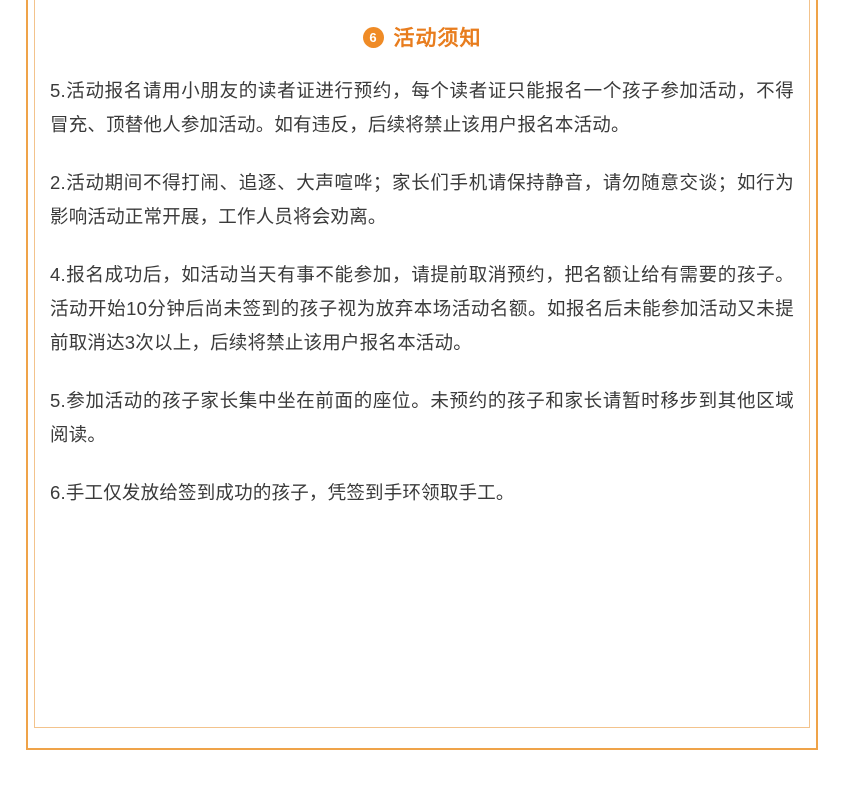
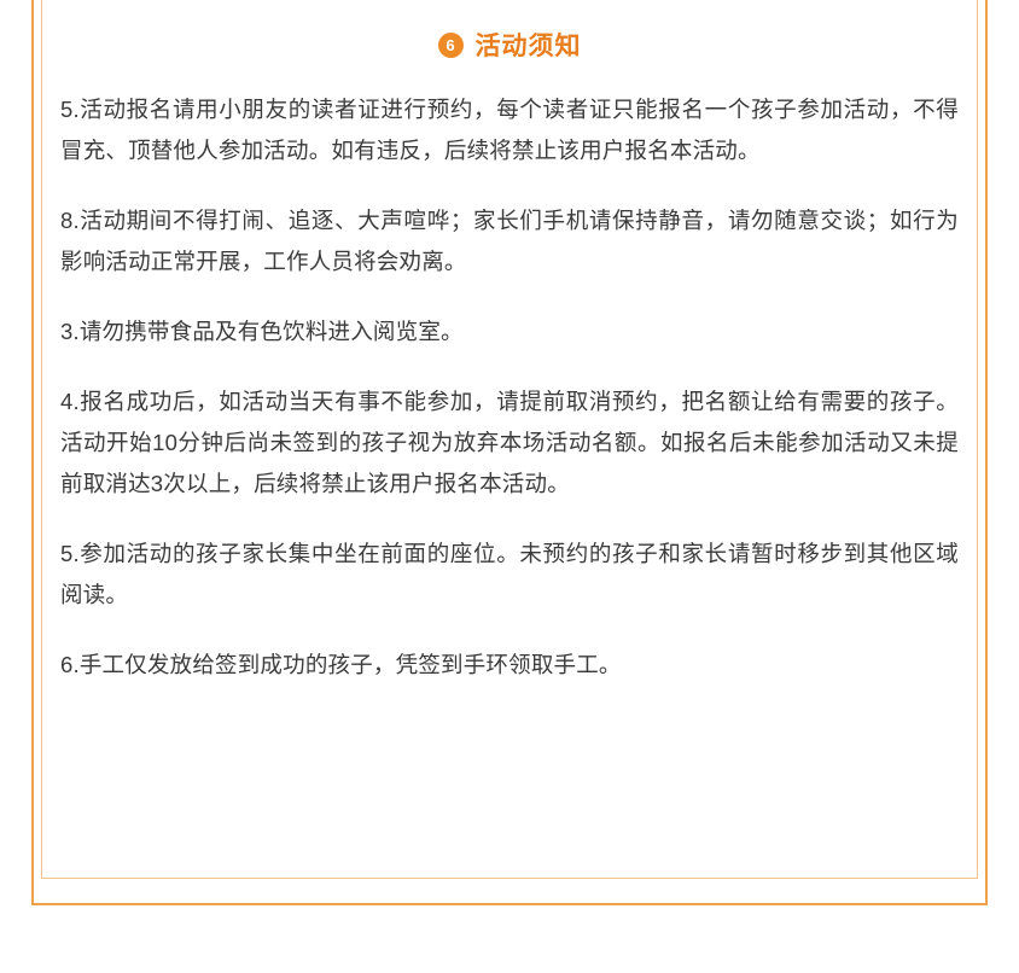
  6
  活动须知
  5.活动报名请用小朋友的读者证进行预约，每个读者证只能报名一个孩子参加活动，不得冒充、顶替他人参加活动。如有违反，后续将禁止该用户报名本活动。
- 2.活动期间不得打闹、追逐、大声喧哗；家长们手机请保持静音，请勿随意交谈；如行为影响活动正常开展，工作人员将会劝离。
+ 8.活动期间不得打闹、追逐、大声喧哗；家长们手机请保持静音，请勿随意交谈；如行为影响活动正常开展，工作人员将会劝离。
+ 3.请勿携带食品及有色饮料进入阅览室。
  4.报名成功后，如活动当天有事不能参加，请提前取消预约，把名额让给有需要的孩子。活动开始10分钟后尚未签到的孩子视为放弃本场活动名额。如报名后未能参加活动又未提前取消达3次以上，后续将禁止该用户报名本活动。
  5.参加活动的孩子家长集中坐在前面的座位。未预约的孩子和家长请暂时移步到其他区域阅读。
  6.手工仅发放给签到成功的孩子，凭签到手环领取手工。
